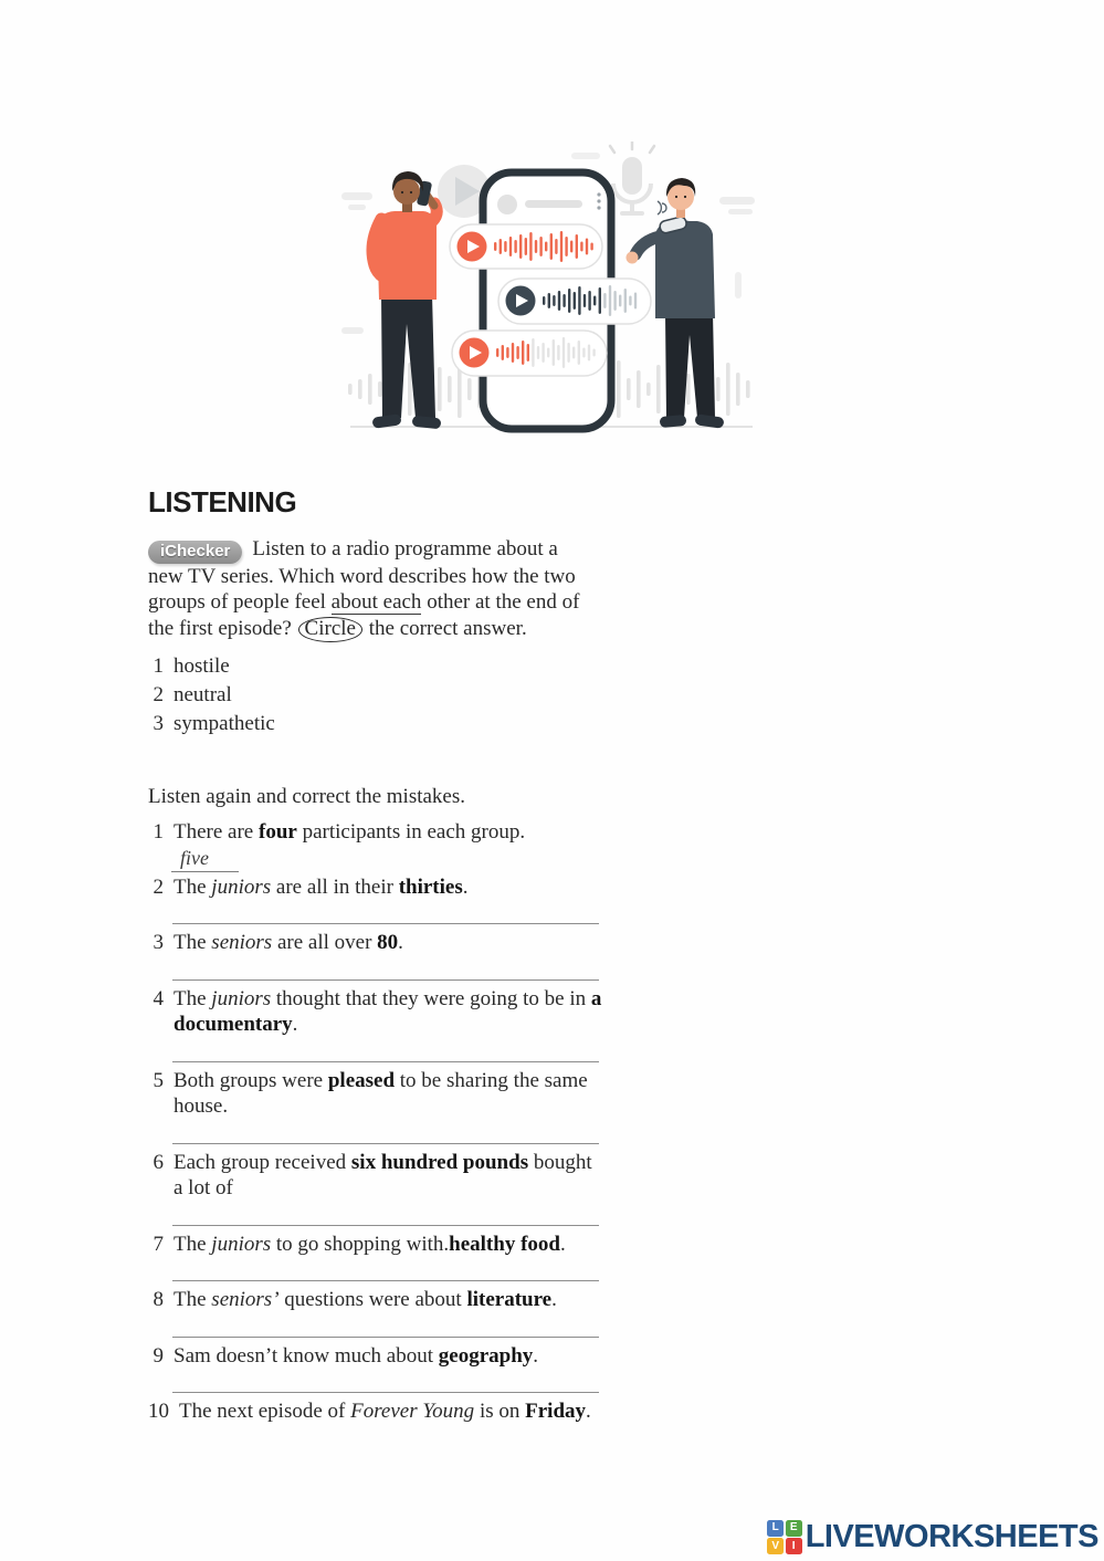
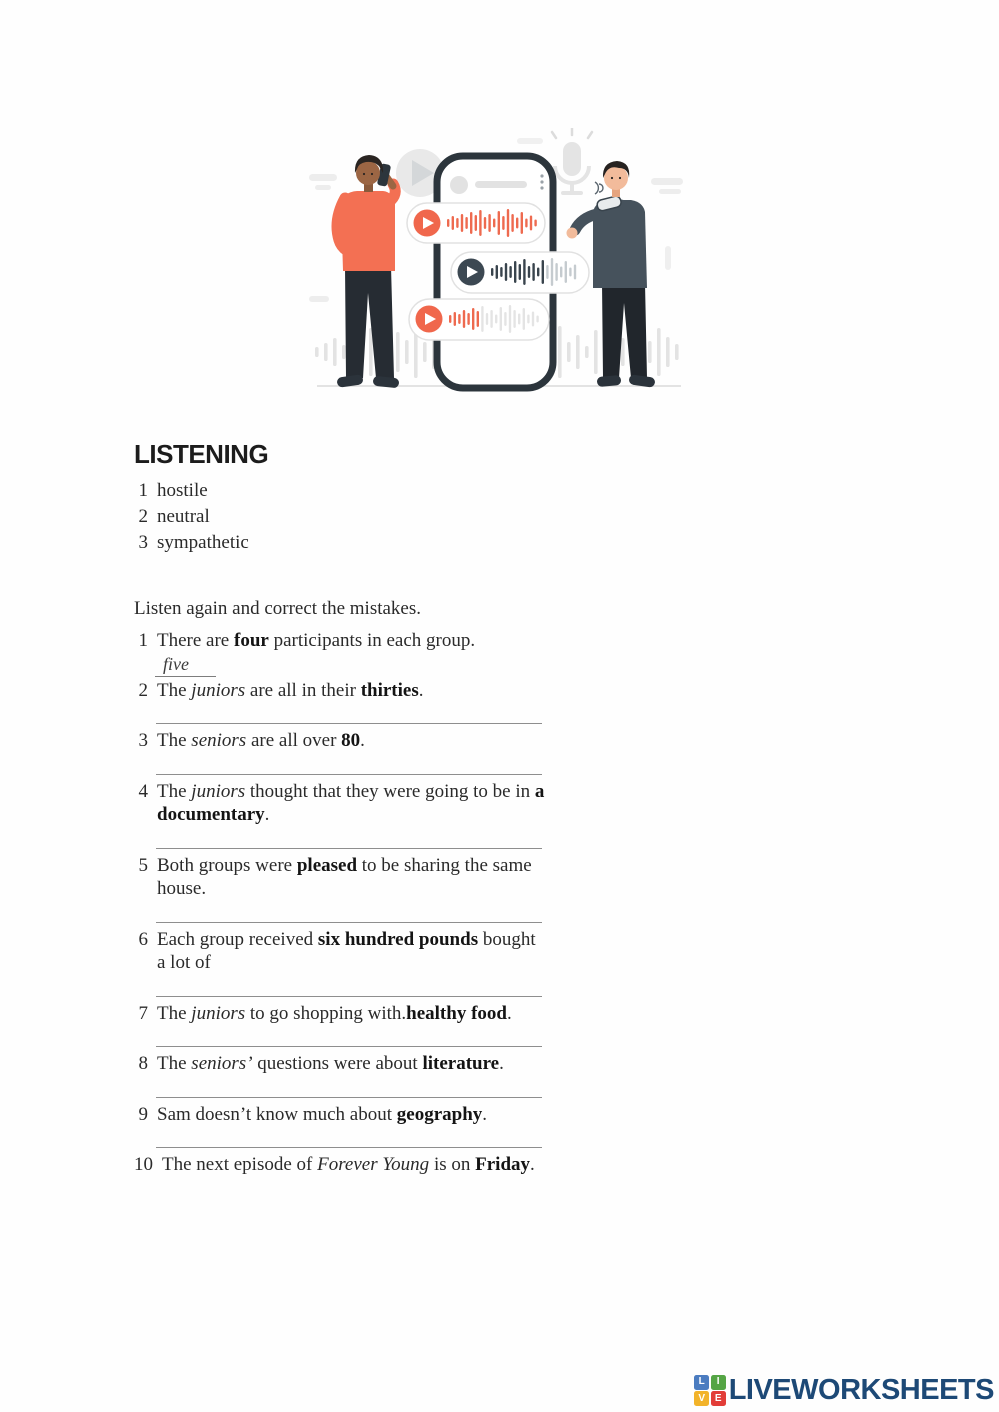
  LISTENING
- iChecker Listen to a radio programme about a new TV series. Which word describes how the two groups of people feel about each other at the end of the first episode? Circle the correct answer.
  1
  hostile
  2
  neutral
  3
  sympathetic
  Listen again and correct the mistakes.
  1
  There are four participants in each group.
  five
  2
  The juniors are all in their thirties.
  3
  The seniors are all over 80.
  4
  The juniors thought that they were going to be in a documentary.
  5
  Both groups were pleased to be sharing the same house.
  6
  Each group received six hundred pounds bought a lot of
  7
  The juniors to go shopping with.healthy food.
  8
  The seniors’ questions were about literature.
  9
  Sam doesn’t know much about geography.
  10
  The next episode of Forever Young is on Friday.
  L
- E
+ I
  V
- I
+ E
  LIVEWORKSHEETS
